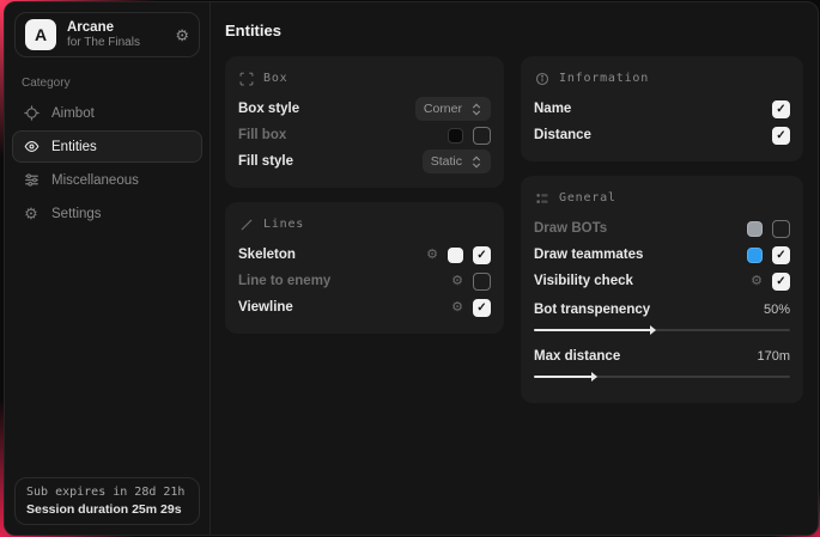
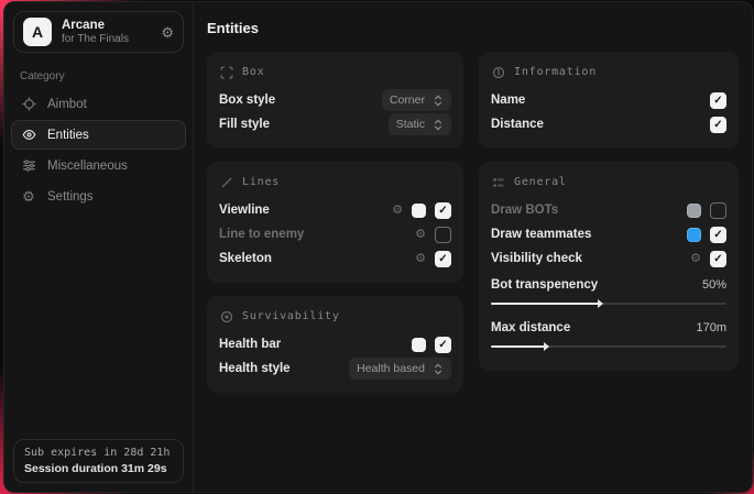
  A
  Arcane
  for The Finals
  ⚙
  Category
  Aimbot
  Entities
  Miscellaneous
  ⚙
  Settings
  Sub expires in 28d 21h
- Session duration 25m 29s
+ Session duration 31m 29s
  Entities
  Box
  Box style
  Corner
- Fill box
  Fill style
  Static
  Lines
- Skeleton
+ Viewline
  ⚙
  Line to enemy
  ⚙
- Viewline
+ Skeleton
  ⚙
+ Survivability
+ Health bar
+ Health style
+ Health based
  Information
  Name
  Distance
  General
  Draw BOTs
  Draw teammates
  Visibility check
  ⚙
  Bot transpenency
  50%
  Max distance
  170m
